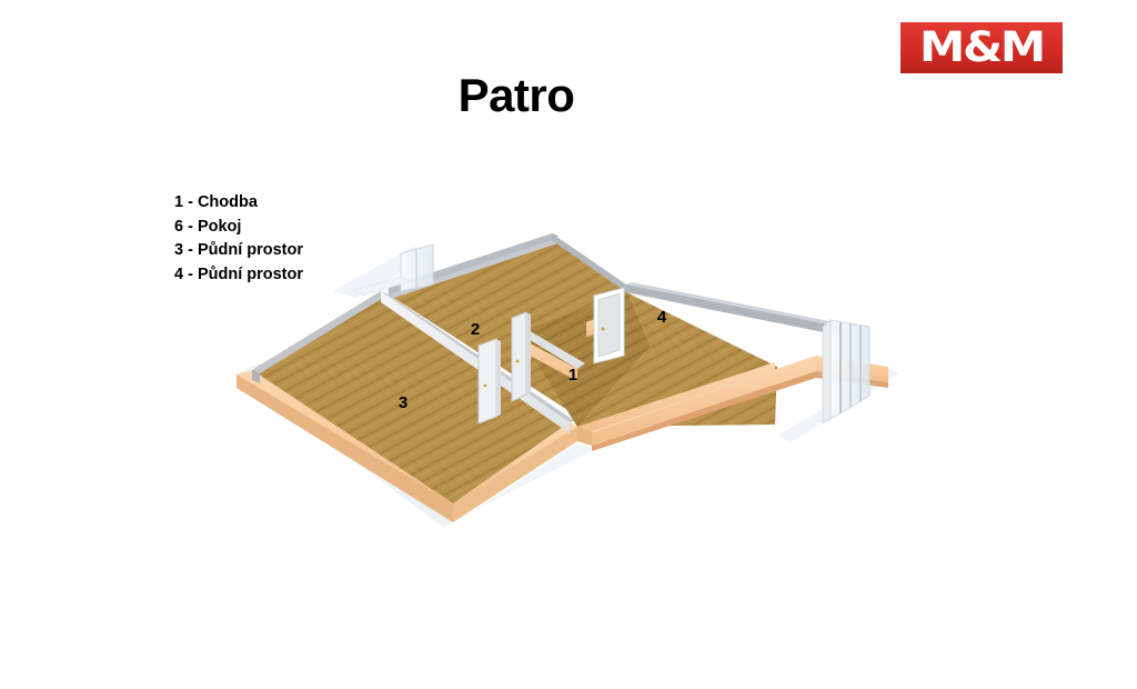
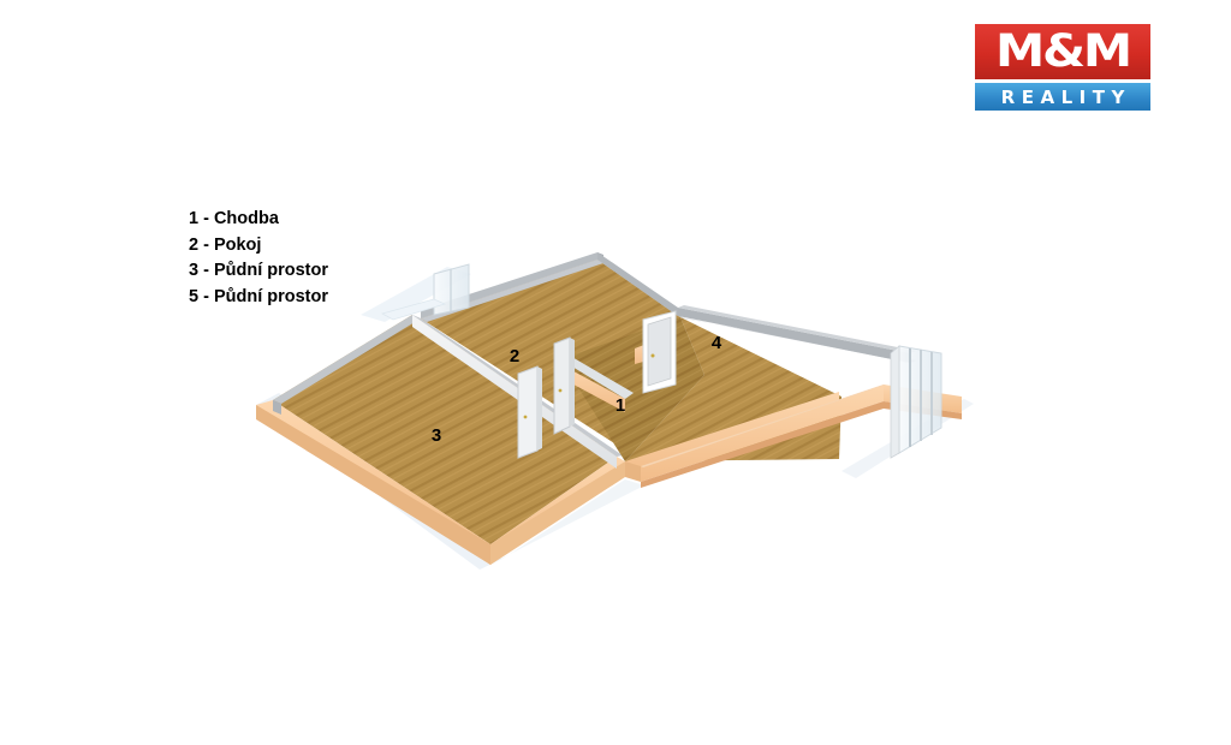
- Patro
  1 - Chodba
- 6 - Pokoj
+ 2 - Pokoj
  3 - Půdní prostor
- 4 - Půdní prostor
+ 5 - Půdní prostor
  M&M
+ REALITY
  3
  2
  1
  4
